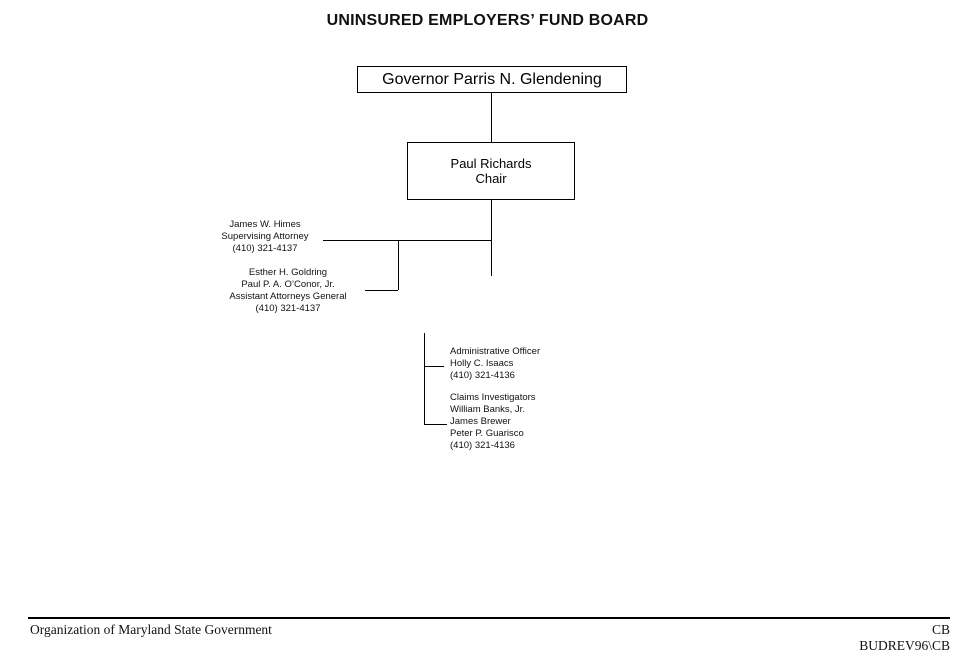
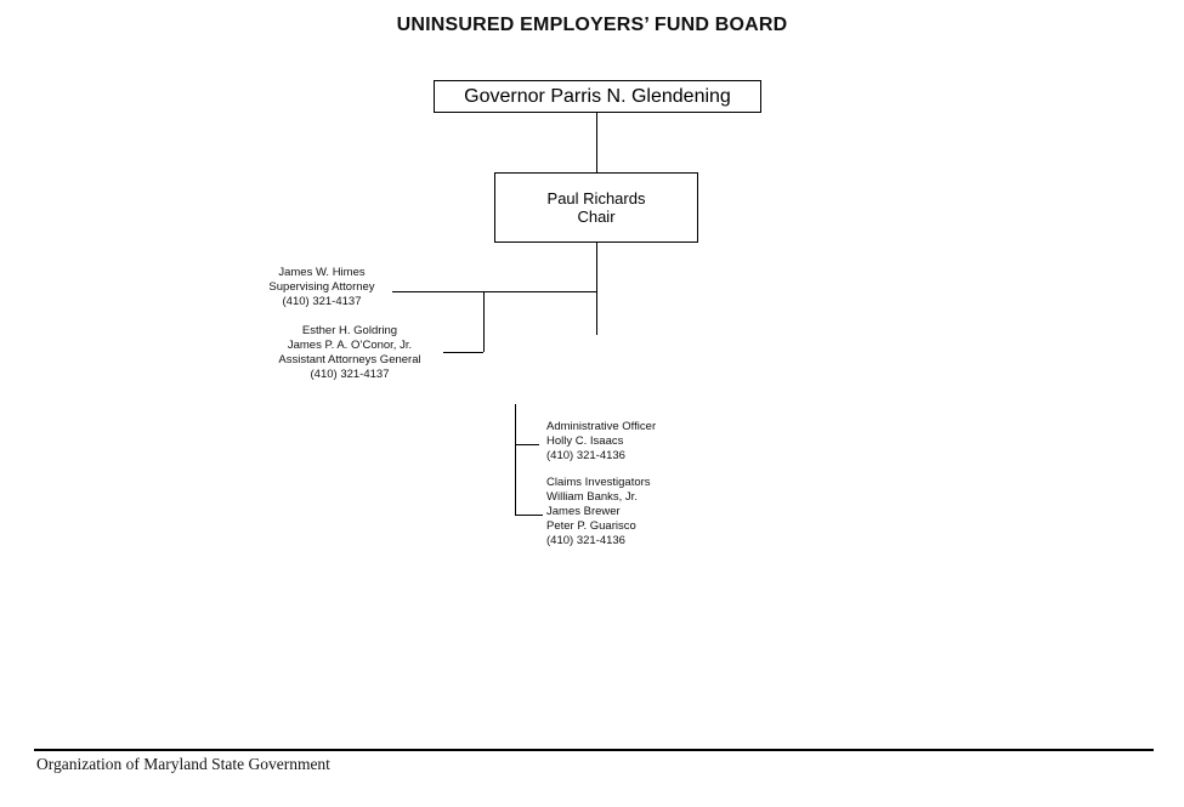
  UNINSURED EMPLOYERS’ FUND BOARD
  Governor Parris N. Glendening
  Paul Richards
  Chair
  James W. Himes
  Supervising Attorney
  (410) 321-4137
  Esther H. Goldring
- Paul P. A. O’Conor, Jr.
+ James P. A. O’Conor, Jr.
  Assistant Attorneys General
  (410) 321-4137
  Administrative Officer
  Holly C. Isaacs
  (410) 321-4136
  Claims Investigators
  William Banks, Jr.
  James Brewer
  Peter P. Guarisco
  (410) 321-4136
  Organization of Maryland State Government
- CB
- BUDREV96\CB
